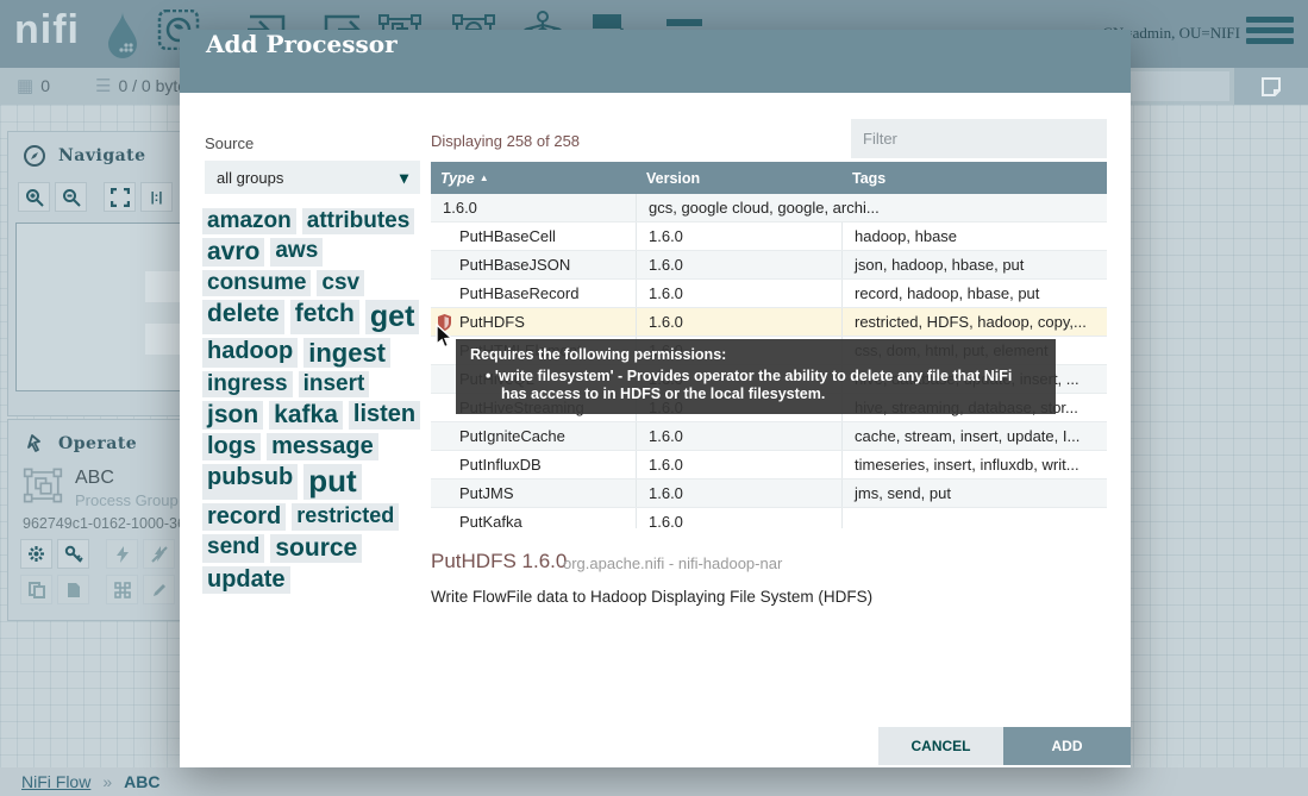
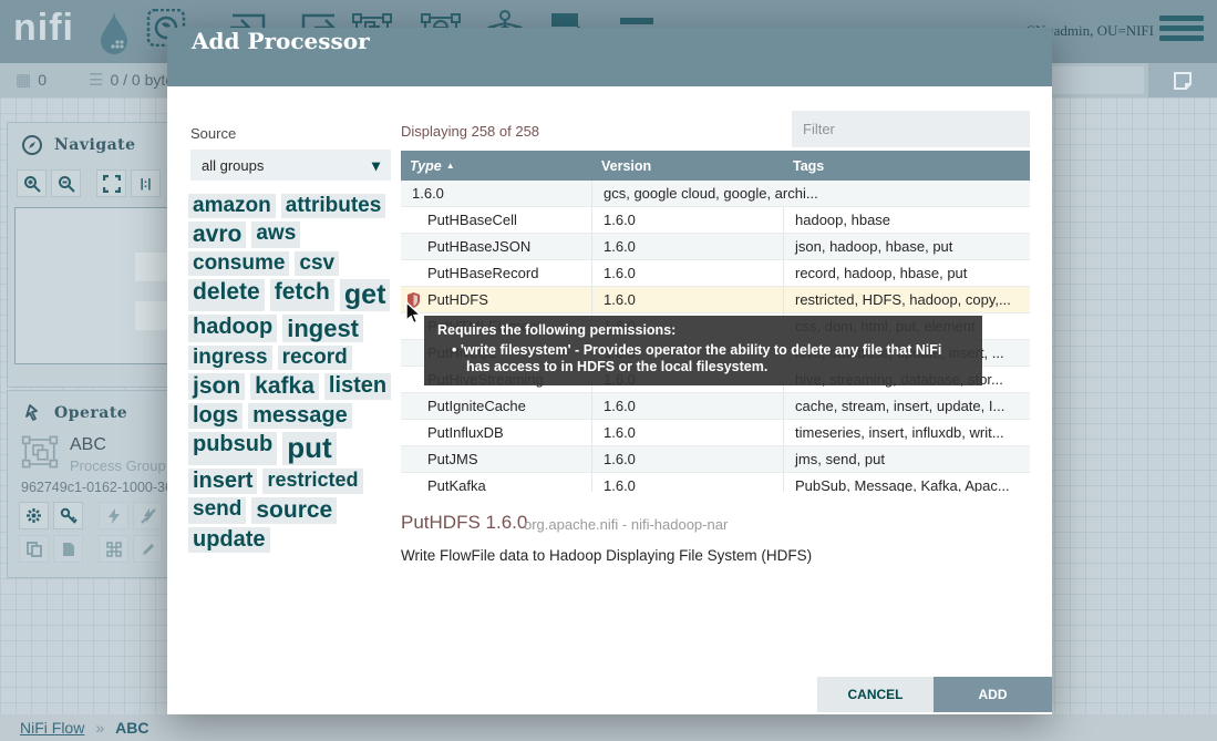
  nifi
  admin, OU=NIFI
  ▦
  0
  ☰
  0 / 0 byt
  Navigate
  |:|
  Operate
  ABC
  Process Group
  962749c1-0162-1000-3
  NiFi Flow
  »
  ABC
  Add Processor
  Source
  all groups
  ▾
  amazon
  attributes
  avro
  aws
  consume
  csv
  delete
  fetch
  get
  hadoop
  ingest
  ingress
- insert
+ record
  json
  kafka
  listen
  logs
  message
  pubsub
  put
- record
+ insert
  restricted
  send
  source
  update
  Displaying 258 of 258
  Filter
  Type ▲
  Version
  Tags
  1.6.0
  gcs, google cloud, google, archi...
  PutHBaseCell
  1.6.0
  hadoop, hbase
  PutHBaseJSON
  1.6.0
  json, hadoop, hbase, put
  PutHBaseRecord
  1.6.0
  record, hadoop, hbase, put
  PutHDFS
  1.6.0
  restricted, HDFS, hadoop, copy,...
  PutIgniteCache
  1.6.0
  cache, stream, insert, update, I...
  PutInfluxDB
  1.6.0
  timeseries, insert, influxdb, writ...
  PutJMS
  1.6.0
  jms, send, put
  PutKafka
  1.6.0
+ PubSub, Message, Kafka, Apac...
  Requires the following permissions:
  • 'write filesystem' - Provides operator the ability to delete any file that NiFi has access to in HDFS or the local filesystem.
  PutHDFS 1.6.0
  org.apache.nifi - nifi-hadoop-nar
  Write FlowFile data to Hadoop Displaying File System (HDFS)
  CANCEL
  ADD
